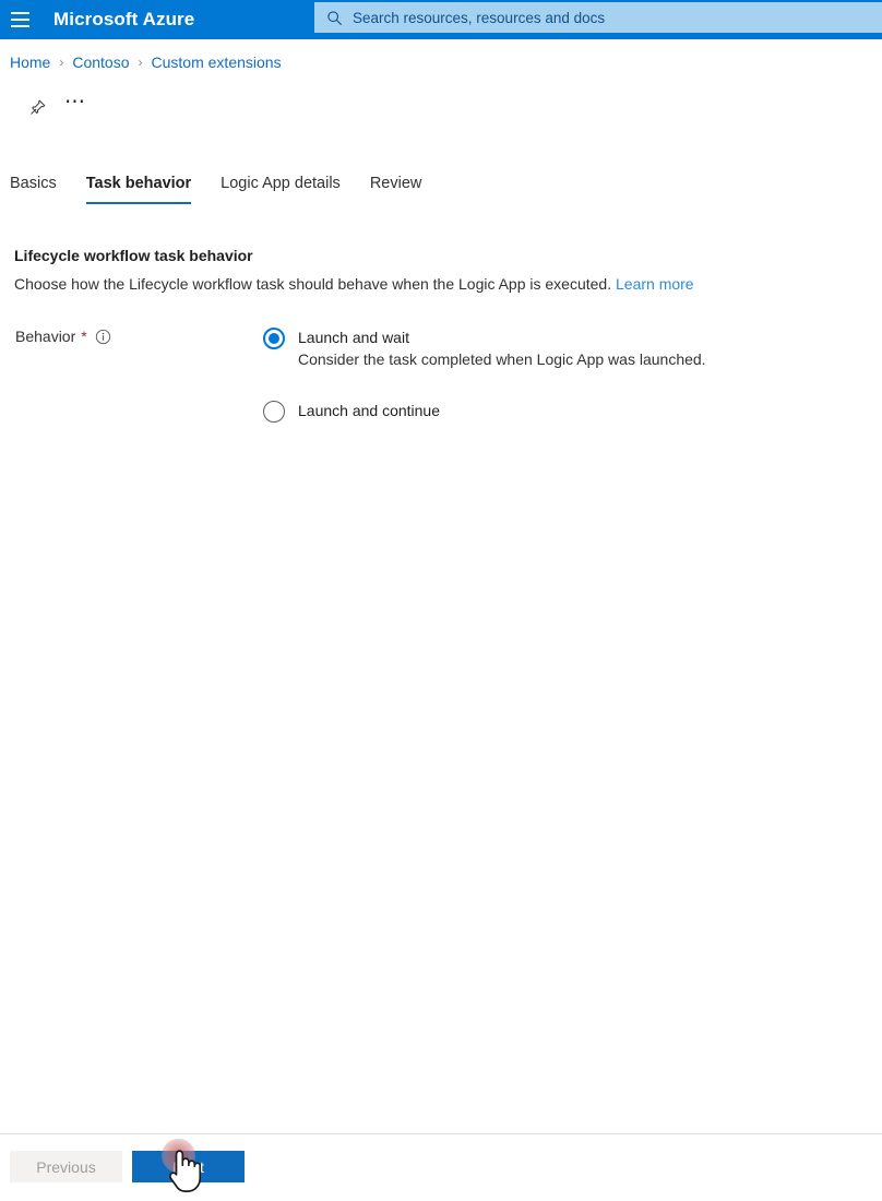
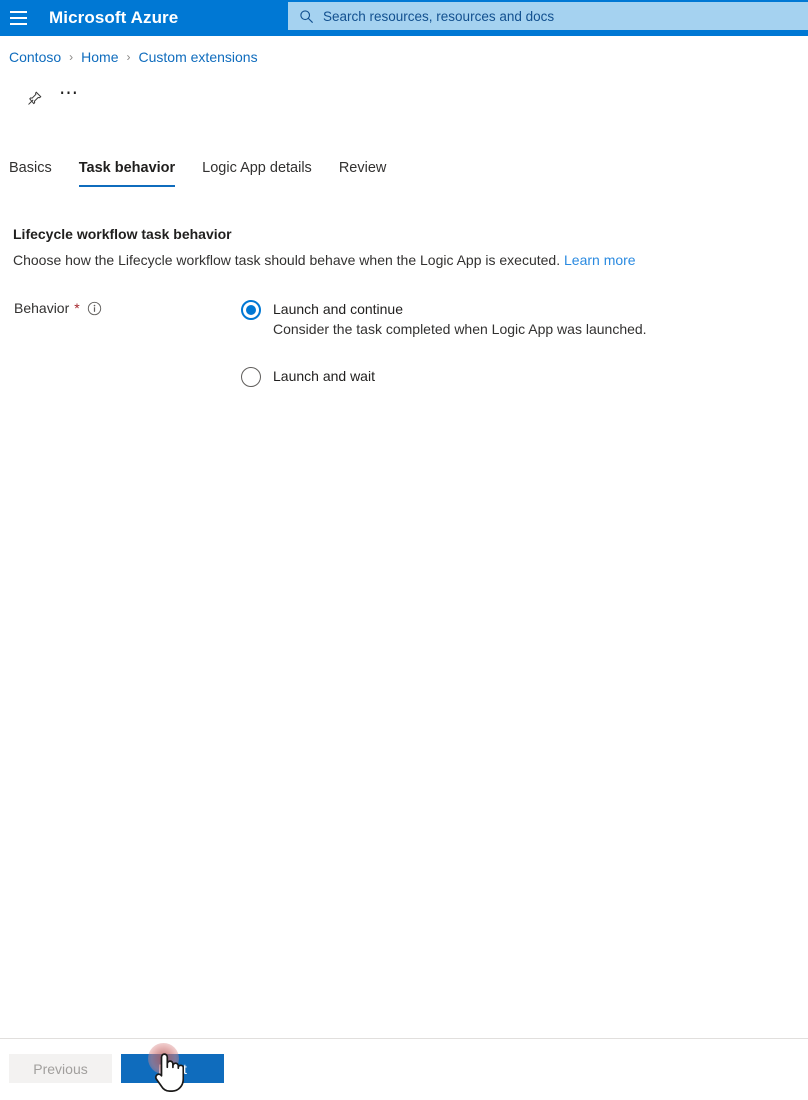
  Microsoft Azure
  Search resources, resources and docs
- Home
+ Contoso
  ›
- Contoso
+ Home
  ›
  Custom extensions
  ⋯
  Basics
  Task behavior
  Logic App details
  Review
  Lifecycle workflow task behavior
  Choose how the Lifecycle workflow task should behave when the Logic App is executed. Learn more
  Behavior
  *
- Launch and wait
+ Launch and continue
  Consider the task completed when Logic App was launched.
- Launch and continue
+ Launch and wait
  Previous
